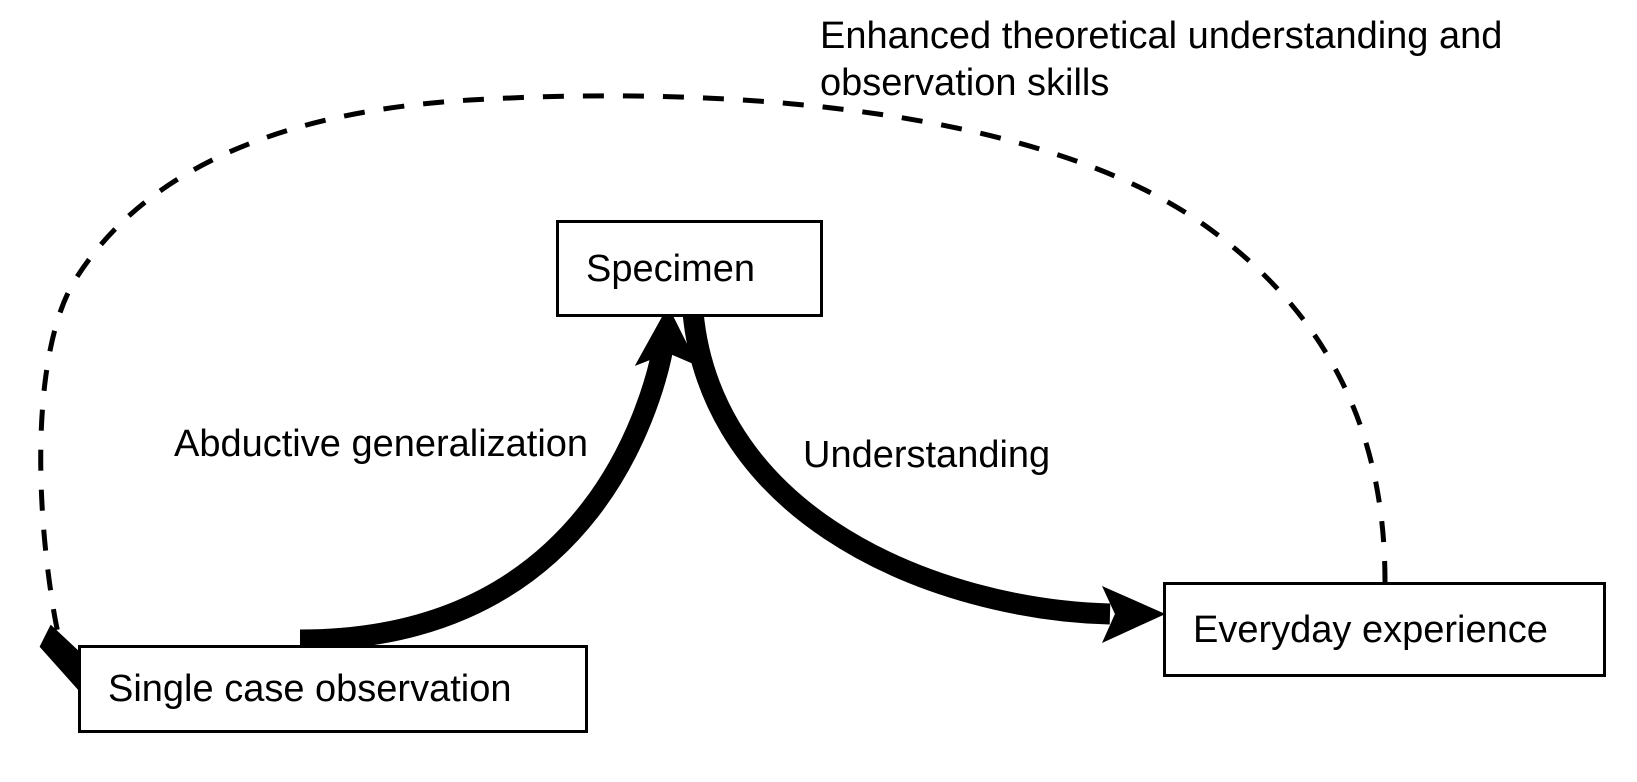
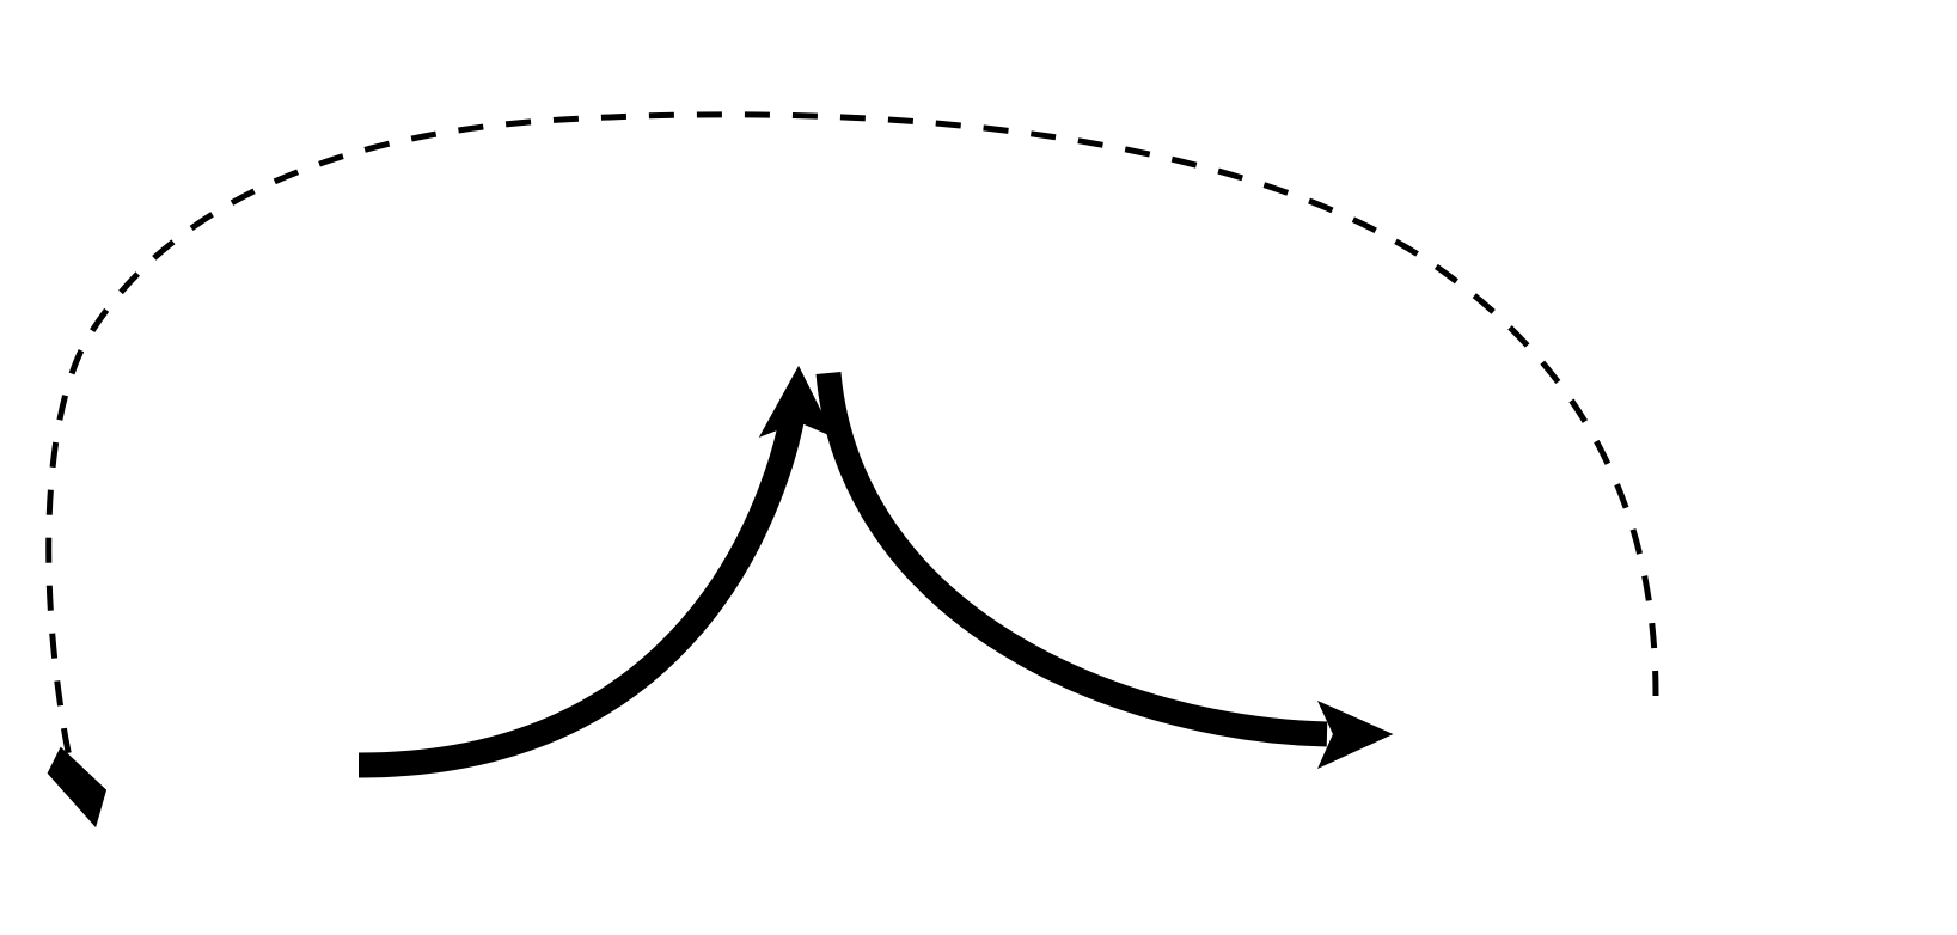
- Specimen
- Single case observation
- Everyday experience
- Abductive generalization
- Understanding
- Enhanced theoretical understanding and
- observation skills
